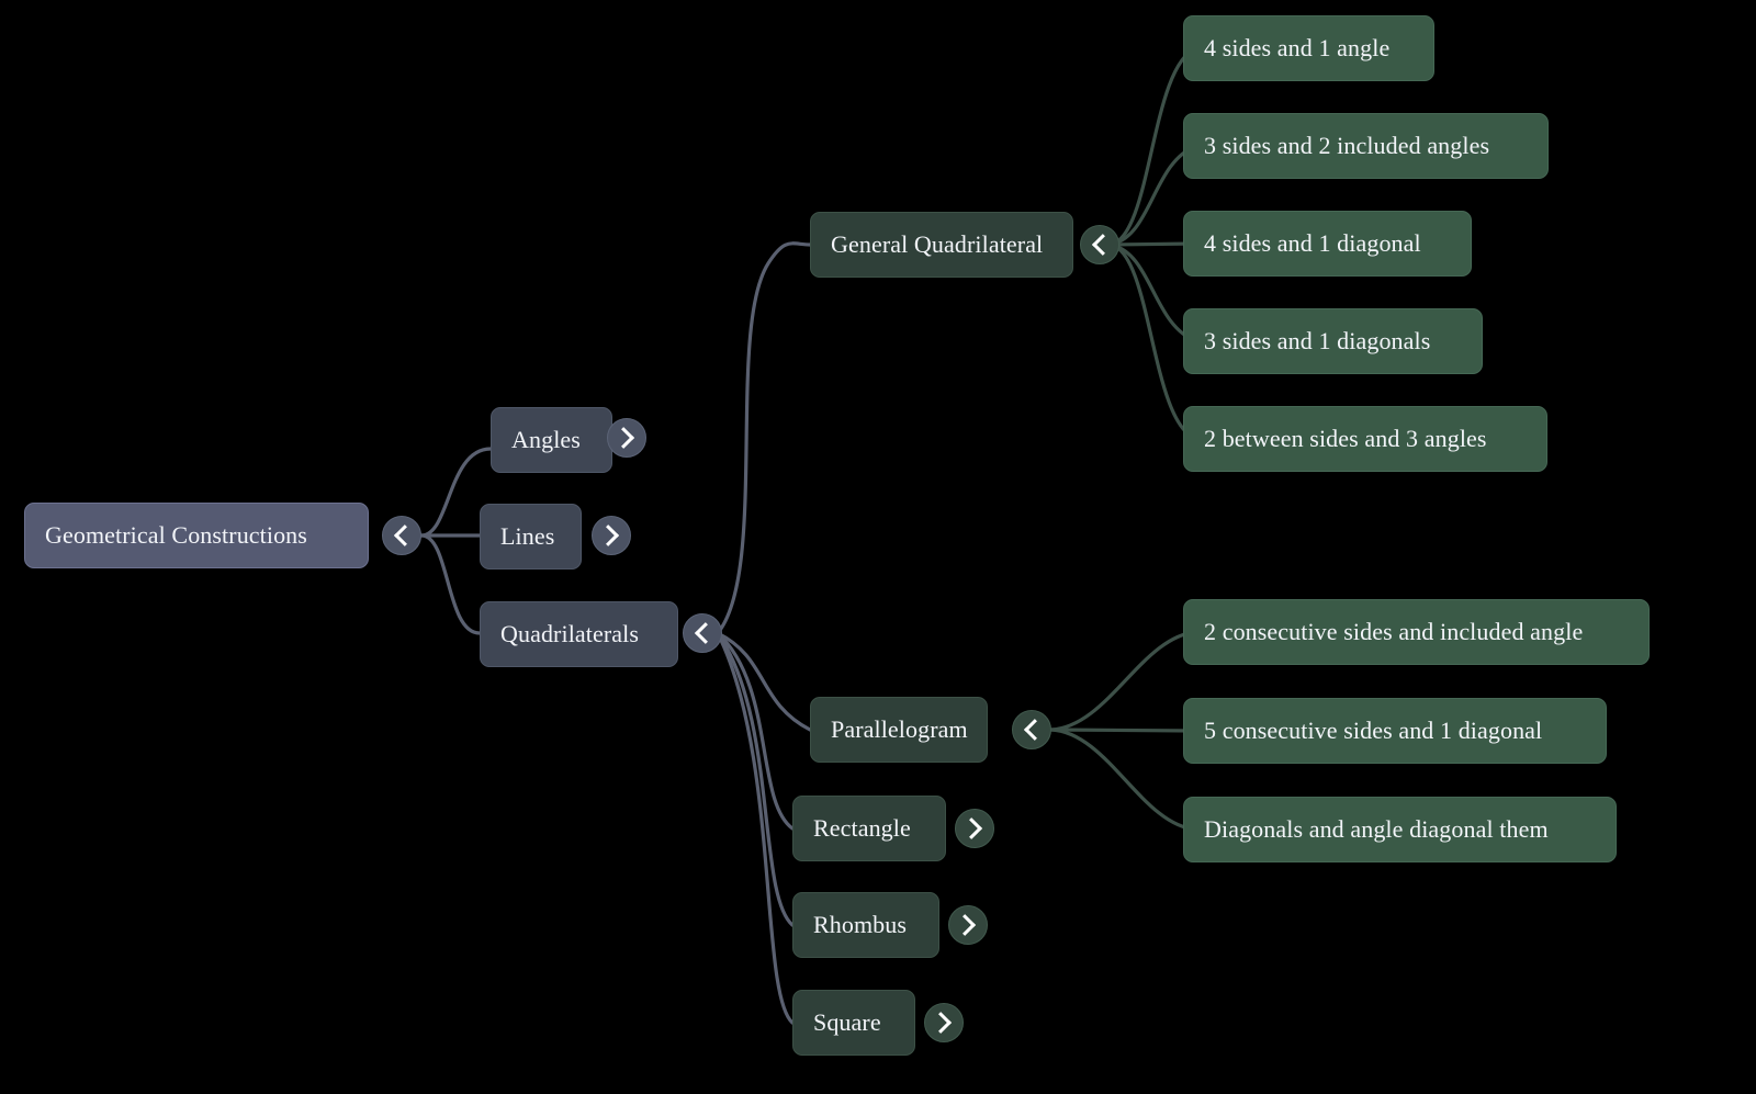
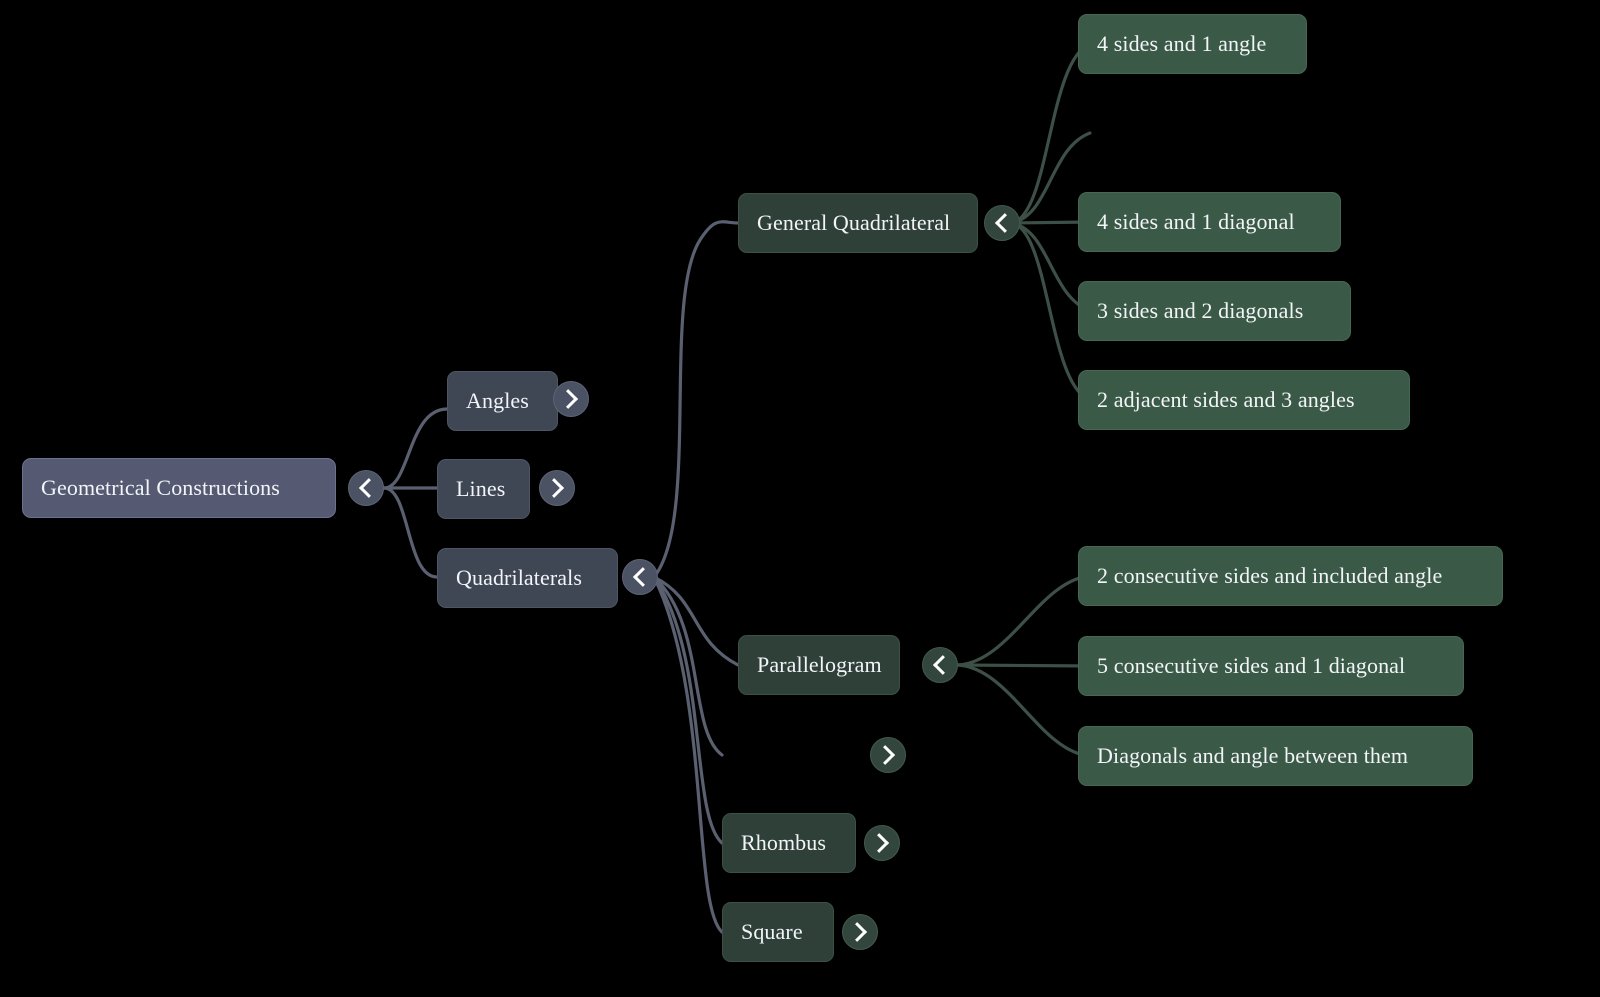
  Geometrical Constructions
  Angles
  Lines
  Quadrilaterals
  General Quadrilateral
  Parallelogram
- Rectangle
  Rhombus
  Square
  4 sides and 1 angle
- 3 sides and 2 included angles
  4 sides and 1 diagonal
- 3 sides and 1 diagonals
+ 3 sides and 2 diagonals
- 2 between sides and 3 angles
+ 2 adjacent sides and 3 angles
  2 consecutive sides and included angle
  5 consecutive sides and 1 diagonal
- Diagonals and angle diagonal them
+ Diagonals and angle between them
